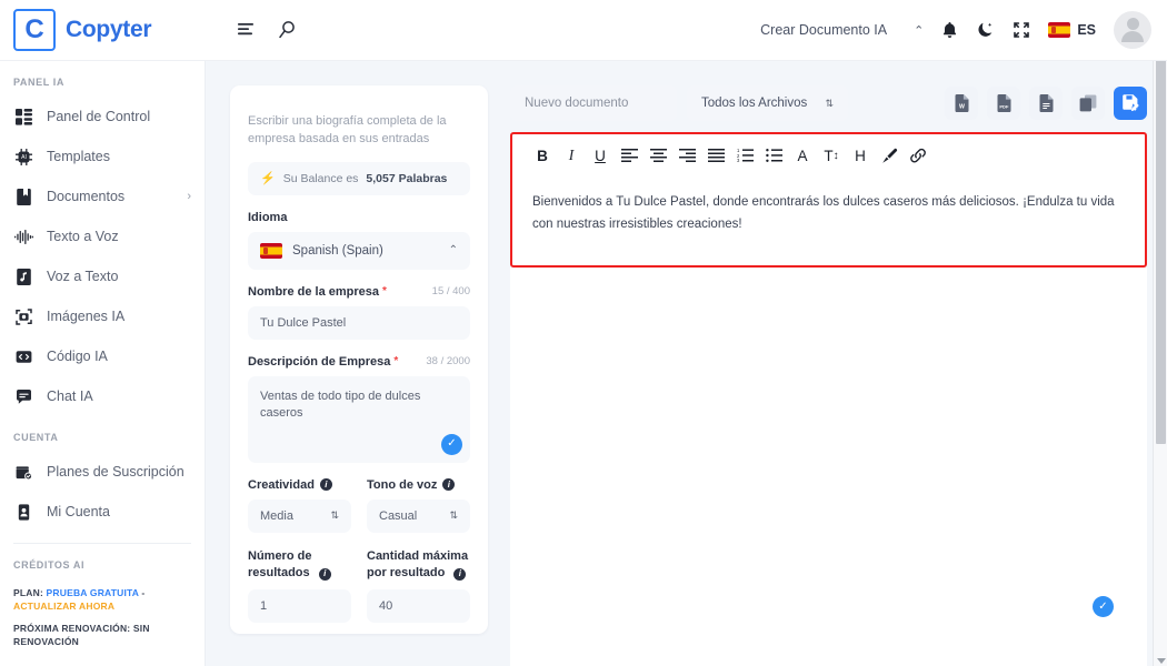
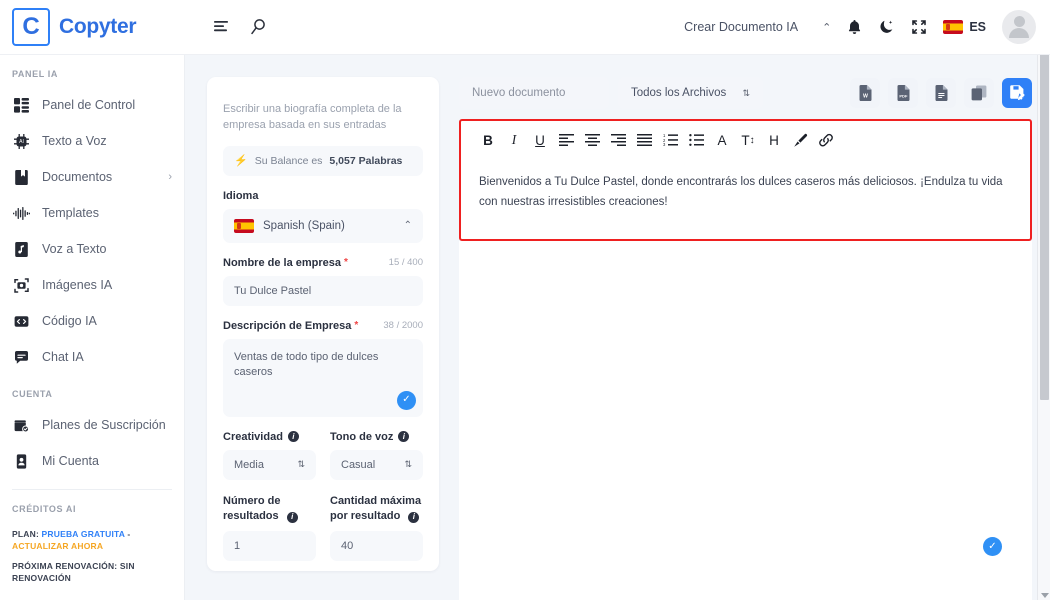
  C
  Copyter
  Crear Documento IA
  ⌃
  ES
  PANEL IA
  Panel de Control
- Templates
+ Texto a Voz
  Documentos
  ›
- Texto a Voz
+ Templates
  Voz a Texto
  Imágenes IA
  Código IA
  Chat IA
  CUENTA
  Planes de Suscripción
  Mi Cuenta
  CRÉDITOS AI
  PLAN: PRUEBA GRATUITA - ACTUALIZAR AHORA
  PRÓXIMA RENOVACIÓN: SIN RENOVACIÓN
  Escribir una biografía completa de la empresa basada en sus entradas
  ⚡
  Su Balance es
  5,057 Palabras
  Idioma
  Spanish (Spain)
  ⌃
  Nombre de la empresa
  *
  15 / 400
  Tu Dulce Pastel
  Descripción de Empresa
  *
  38 / 2000
  Ventas de todo tipo de dulces caseros
  ✓
  Creatividad
  i
  Media
  ⇅
  Tono de voz
  i
  Casual
  ⇅
  Número de resultados i
  1
  Cantidad máxima por resultado i
  40
  Nuevo documento
  Todos los Archivos
  ⇅
  B
  I
  U
  A
  T
  ↕
  H
  Bienvenidos a Tu Dulce Pastel, donde encontrarás los dulces caseros más deliciosos. ¡Endulza tu vida con nuestras irresistibles creaciones!
  ✓
